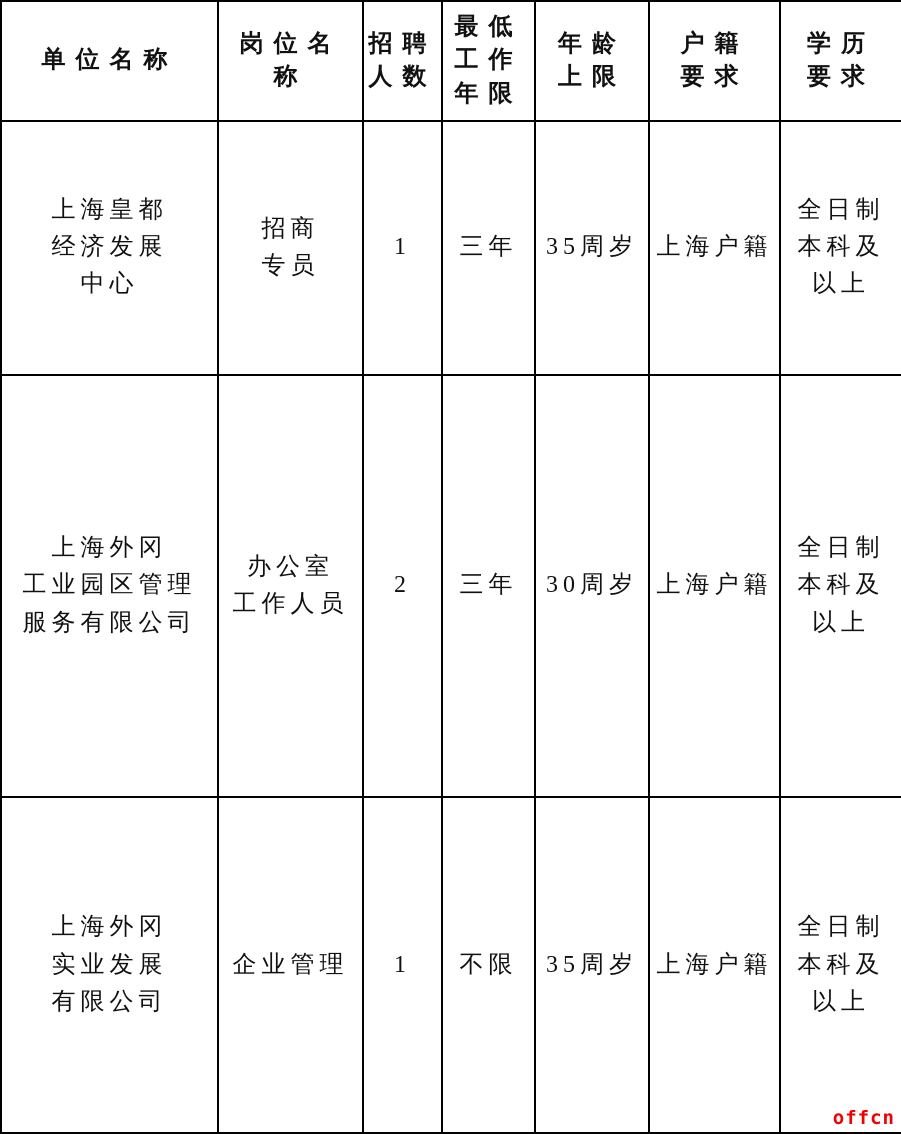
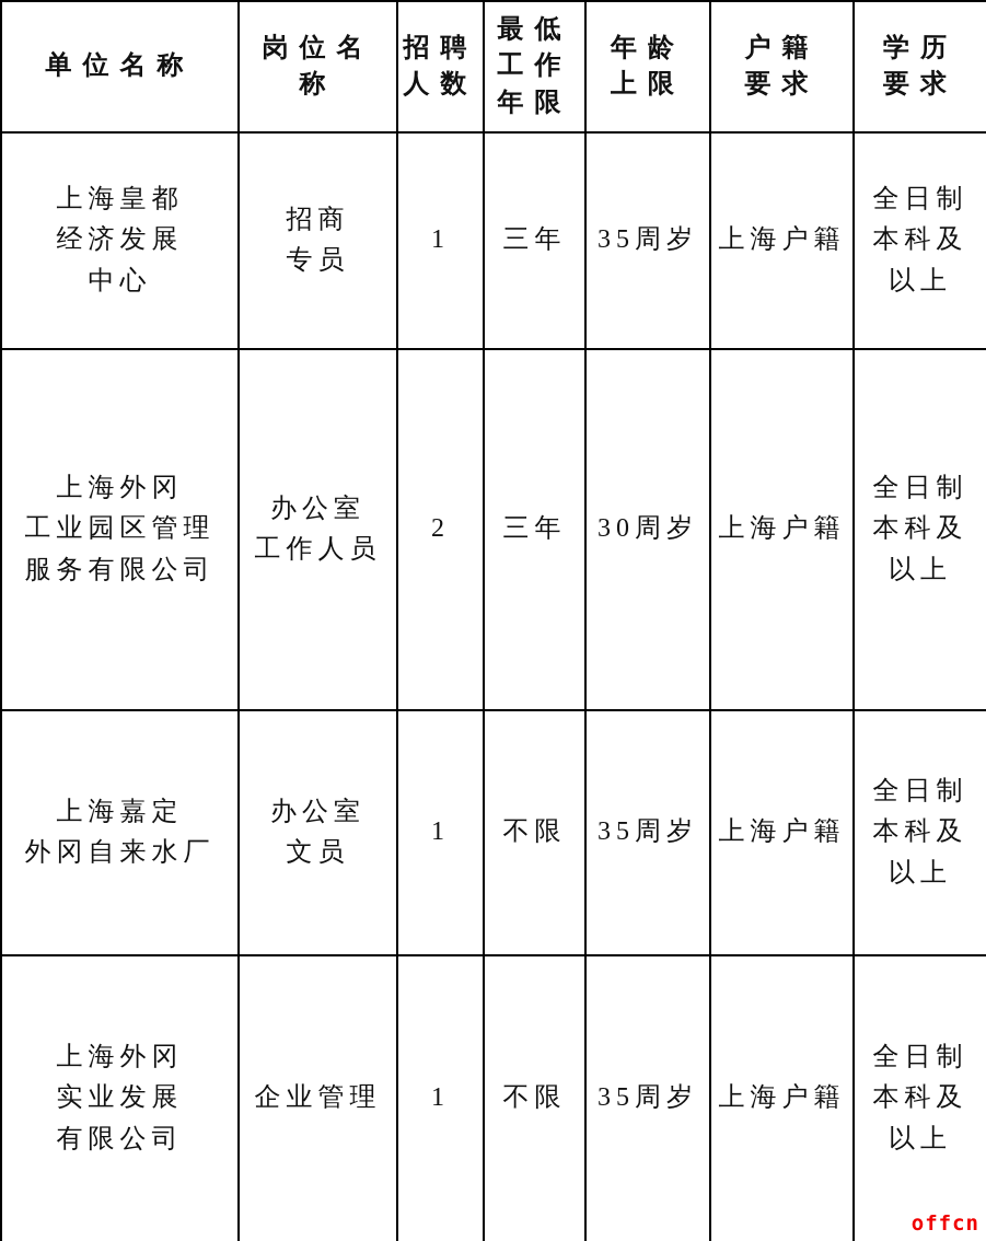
  单位名称	岗位名称	招聘 人数	最低 工作 年限	年龄 上限	户籍 要求	学历 要求
  上海皇都 经济发展 中心	招商 专员	1	三年	35周岁	上海户籍	全日制 本科及 以上
  上海外冈 工业园区管理 服务有限公司	办公室 工作人员	2	三年	30周岁	上海户籍	全日制 本科及 以上
+ 上海嘉定 外冈自来水厂	办公室 文员	1	不限	35周岁	上海户籍	全日制 本科及 以上
  上海外冈 实业发展 有限公司	企业管理	1	不限	35周岁	上海户籍	全日制 本科及 以上
  offcn
